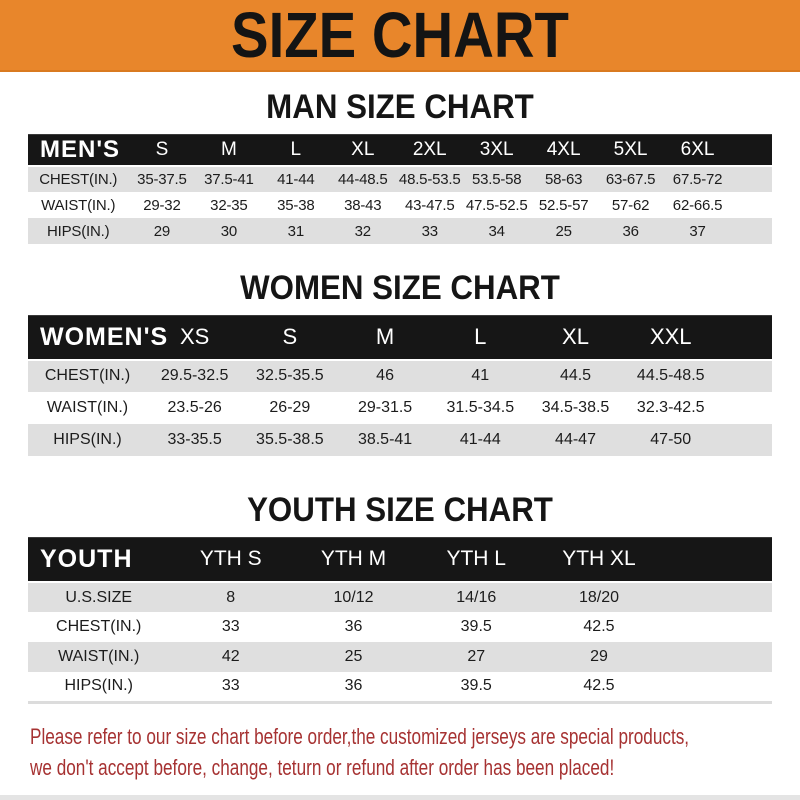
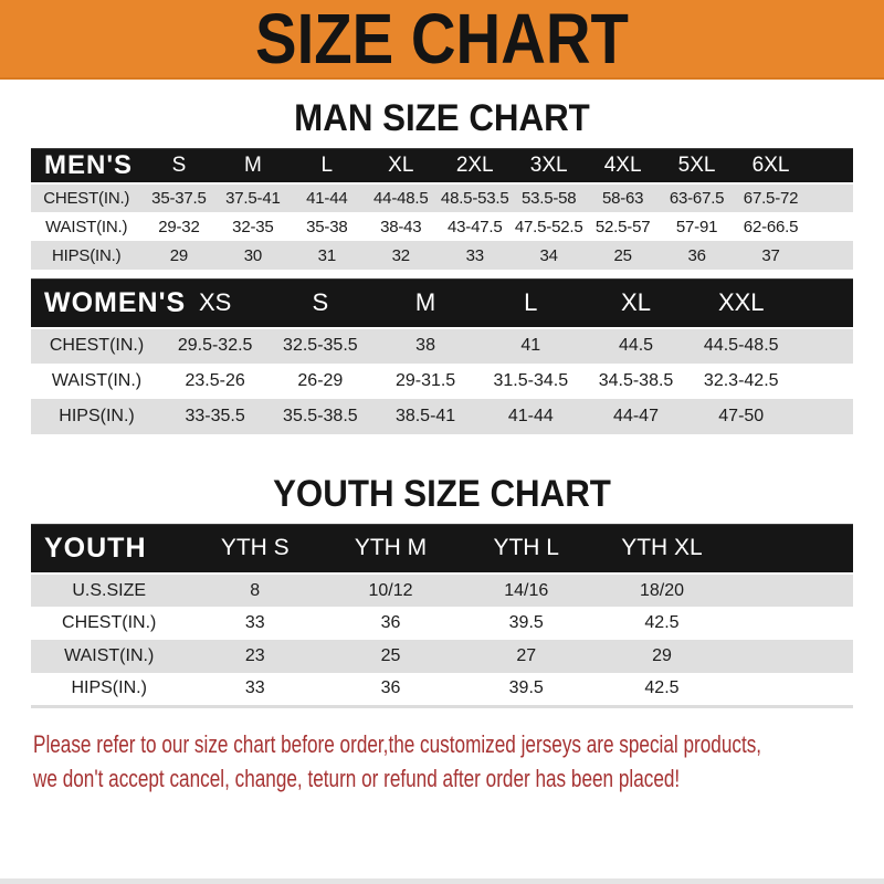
  SIZE CHART
  MAN SIZE CHART
  MEN'S	S	M	L	XL	2XL	3XL	4XL	5XL	6XL
  CHEST(IN.)	35-37.5	37.5-41	41-44	44-48.5	48.5-53.5	53.5-58	58-63	63-67.5	67.5-72
- WAIST(IN.)	29-32	32-35	35-38	38-43	43-47.5	47.5-52.5	52.5-57	57-62	62-66.5
+ WAIST(IN.)	29-32	32-35	35-38	38-43	43-47.5	47.5-52.5	52.5-57	57-91	62-66.5
  HIPS(IN.)	29	30	31	32	33	34	25	36	37
- WOMEN SIZE CHART
  WOMEN'S	XS	S	M	L	XL	XXL
- CHEST(IN.)	29.5-32.5	32.5-35.5	46	41	44.5	44.5-48.5
+ CHEST(IN.)	29.5-32.5	32.5-35.5	38	41	44.5	44.5-48.5
  WAIST(IN.)	23.5-26	26-29	29-31.5	31.5-34.5	34.5-38.5	32.3-42.5
  HIPS(IN.)	33-35.5	35.5-38.5	38.5-41	41-44	44-47	47-50
  YOUTH SIZE CHART
  YOUTH	YTH S	YTH M	YTH L	YTH XL
  U.S.SIZE	8	10/12	14/16	18/20
  CHEST(IN.)	33	36	39.5	42.5
- WAIST(IN.)	42	25	27	29
+ WAIST(IN.)	23	25	27	29
  HIPS(IN.)	33	36	39.5	42.5
  Please refer to our size chart before order,the customized jerseys are special products,
- we don't accept before, change, teturn or refund after order has been placed!
+ we don't accept cancel, change, teturn or refund after order has been placed!
